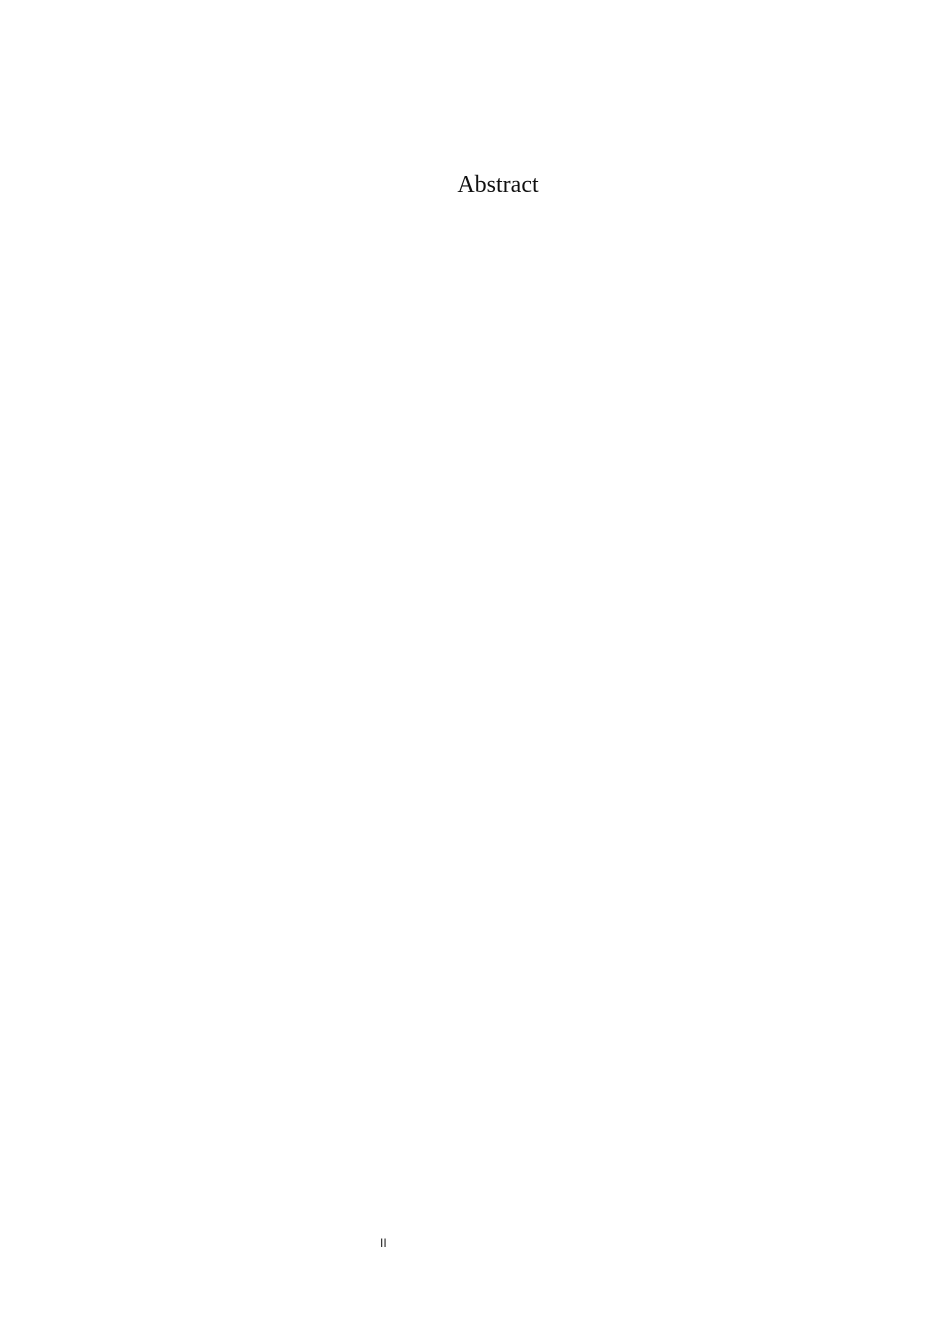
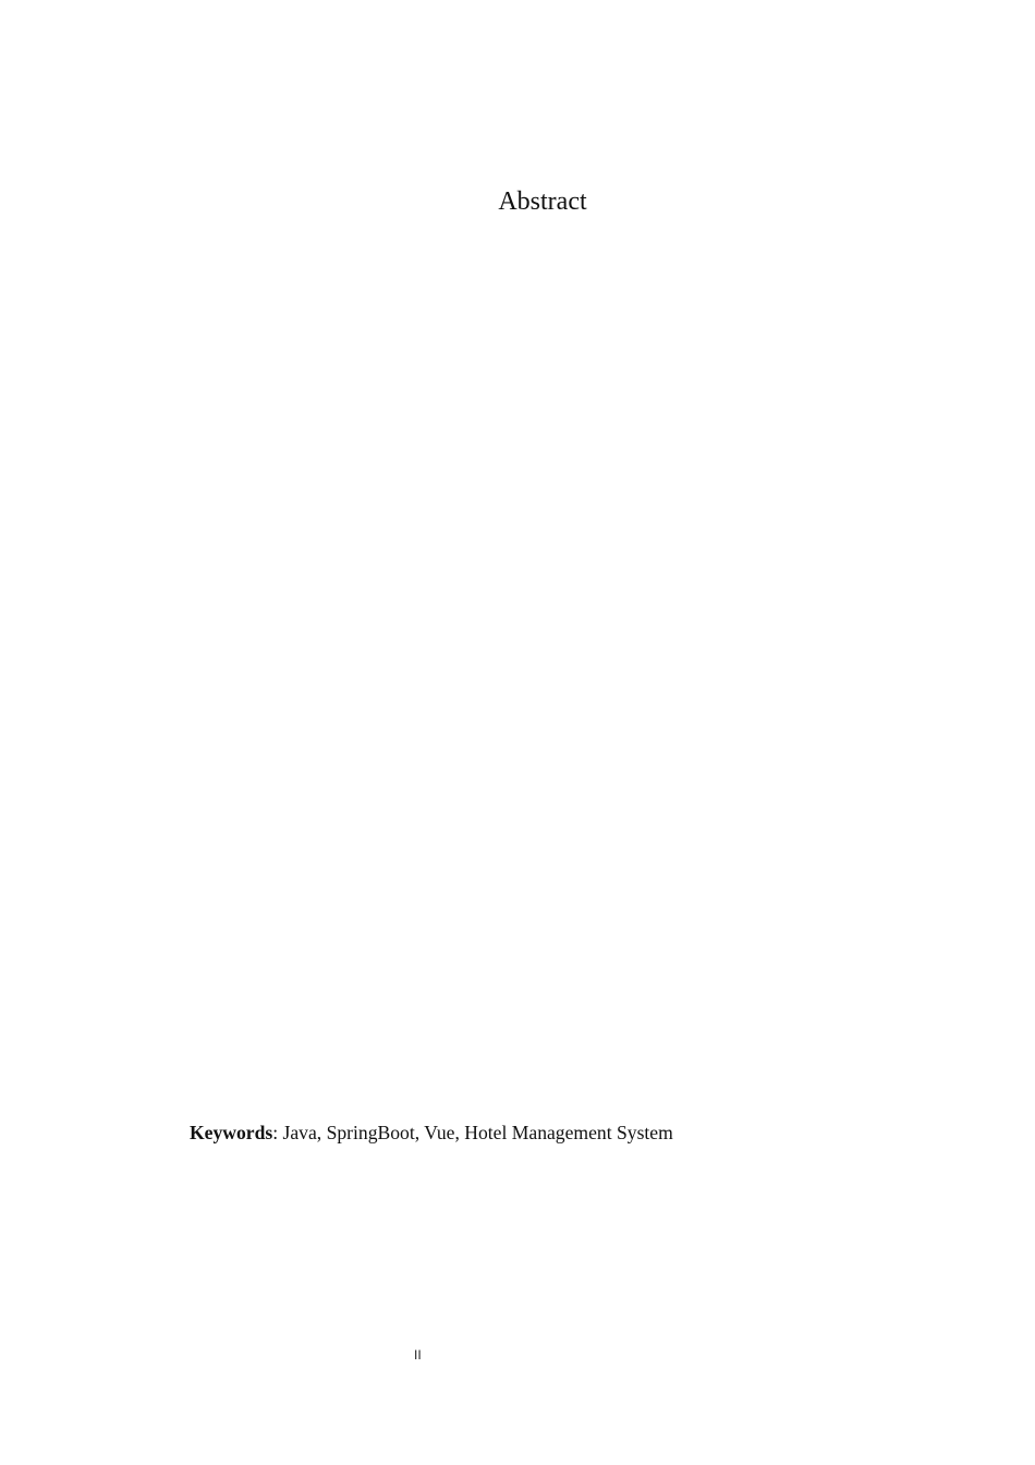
  Abstract
+ Keywords: Java, SpringBoot, Vue, Hotel Management System
  II
